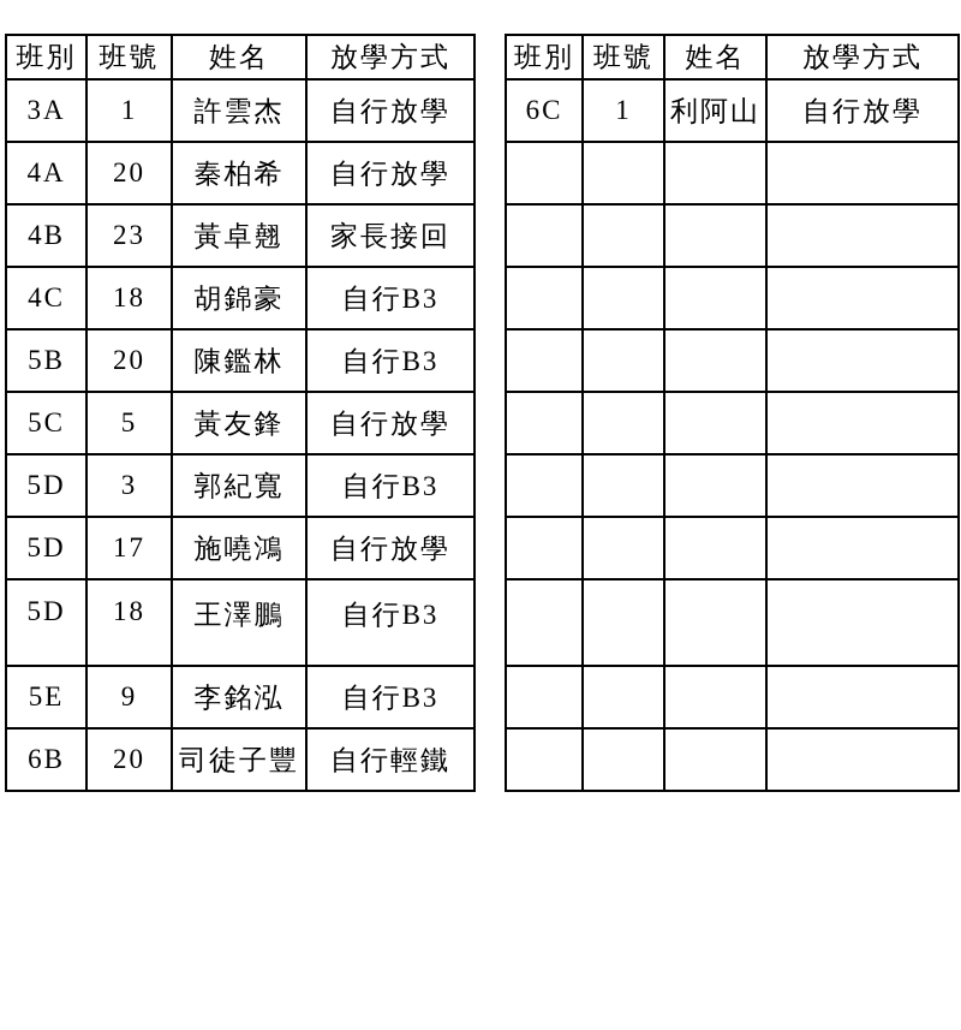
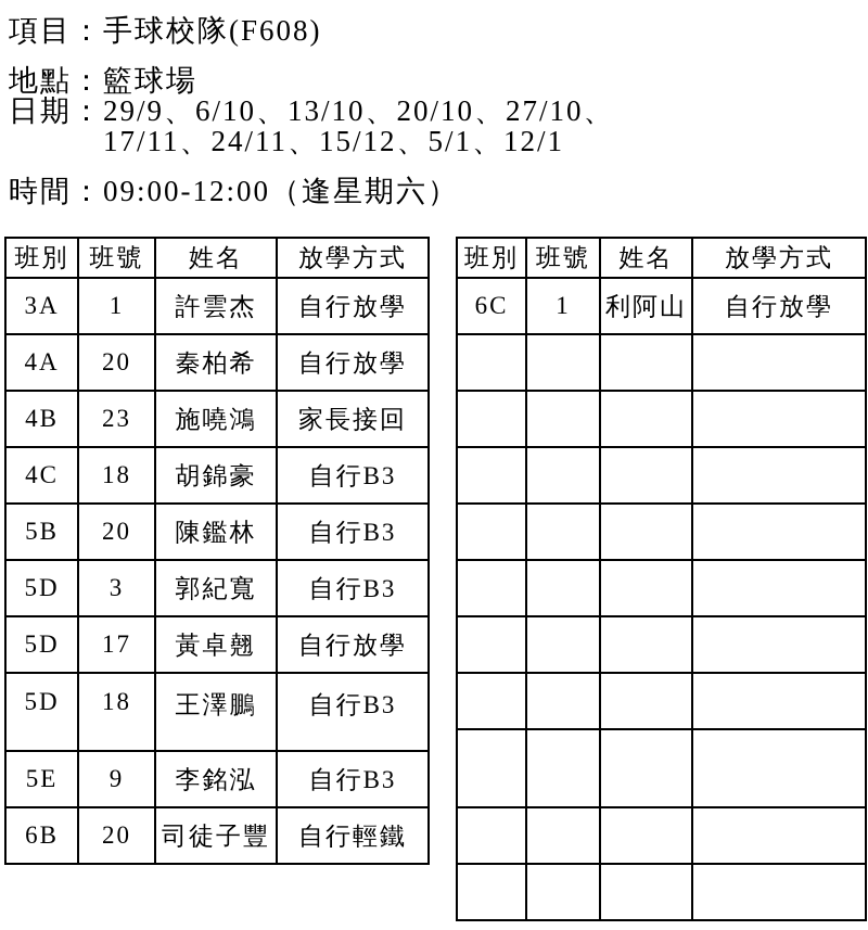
+ 項目：
+ 手球校隊(F608)
+ 地點：
+ 籃球場
+ 日期：
+ 29/9、6/10、13/10、20/10、27/10、
+ 17/11、24/11、15/12、5/1、12/1
+ 時間：
+ 09:00-12:00（逢星期六）
  班別	班號	姓名	放學方式
  3A	1	許雲杰	自行放學
  4A	20	秦柏希	自行放學
- 4B	23	黃卓翹	家長接回
+ 4B	23	施嘵鴻	家長接回
  4C	18	胡錦豪	自行B3
  5B	20	陳鑑林	自行B3
- 5C	5	黃友鋒	自行放學
  5D	3	郭紀寬	自行B3
- 5D	17	施嘵鴻	自行放學
+ 5D	17	黃卓翹	自行放學
  5D	18	王澤鵬	自行B3
  5E	9	李銘泓	自行B3
  6B	20	司徒子豐	自行輕鐵
  班別	班號	姓名	放學方式
  6C	1	利阿山	自行放學
